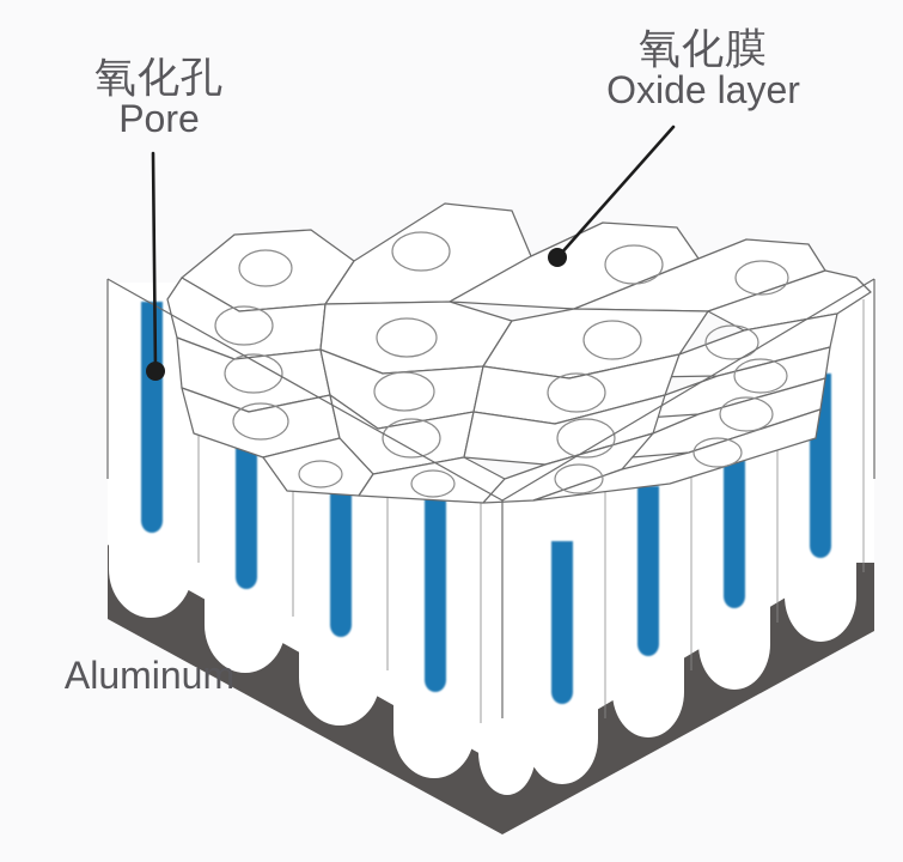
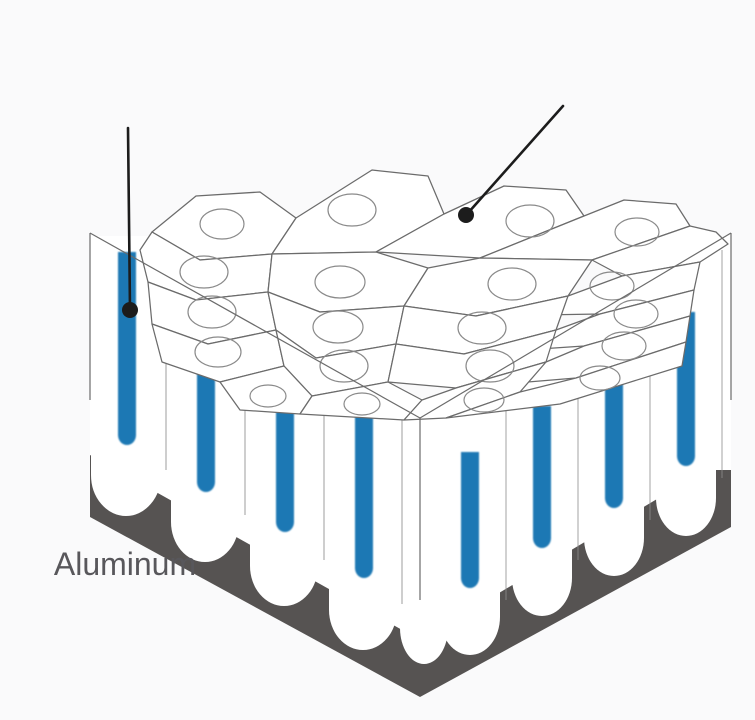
- 氧化孔
- Pore
- 氧化膜
- Oxide layer
  Aluminum
